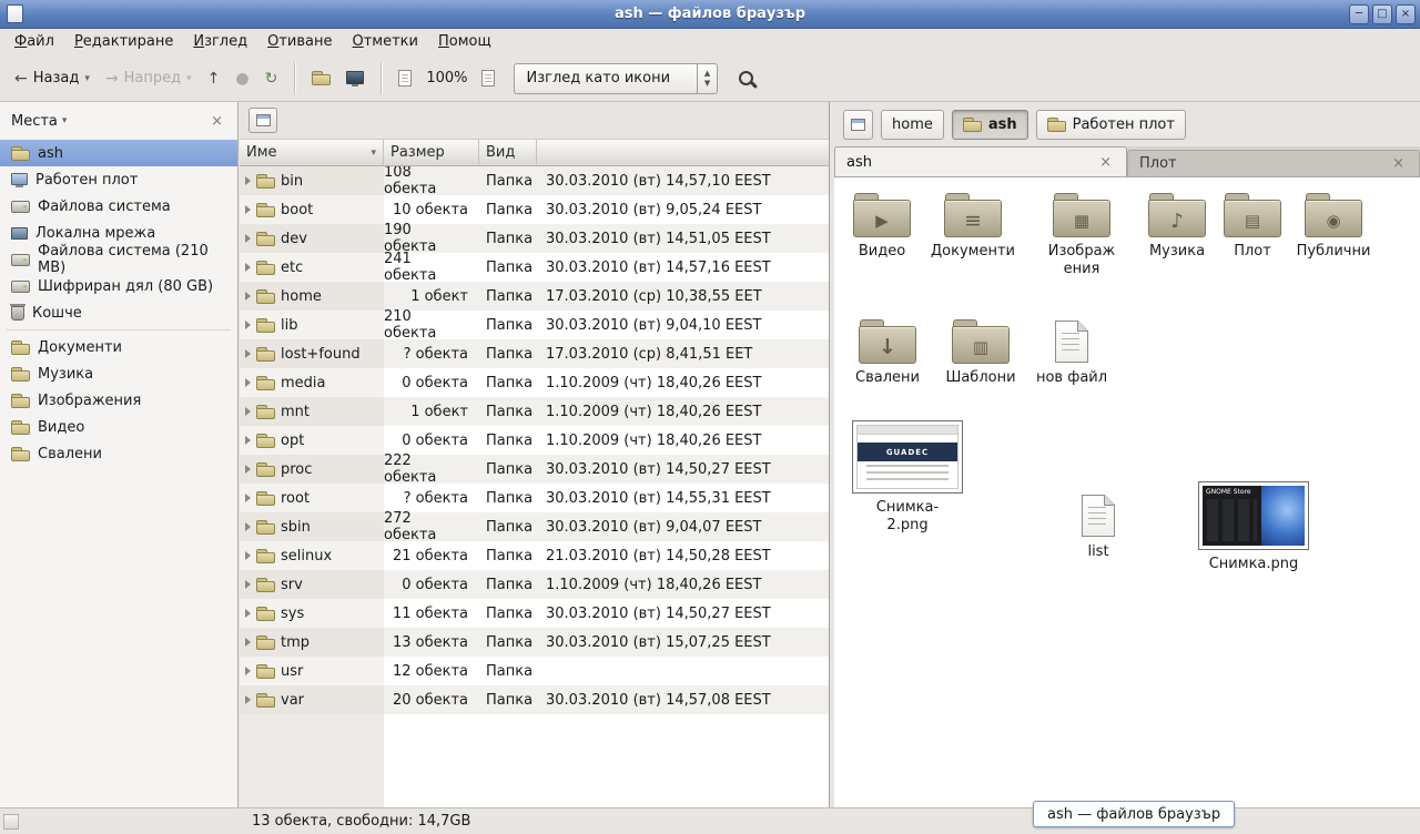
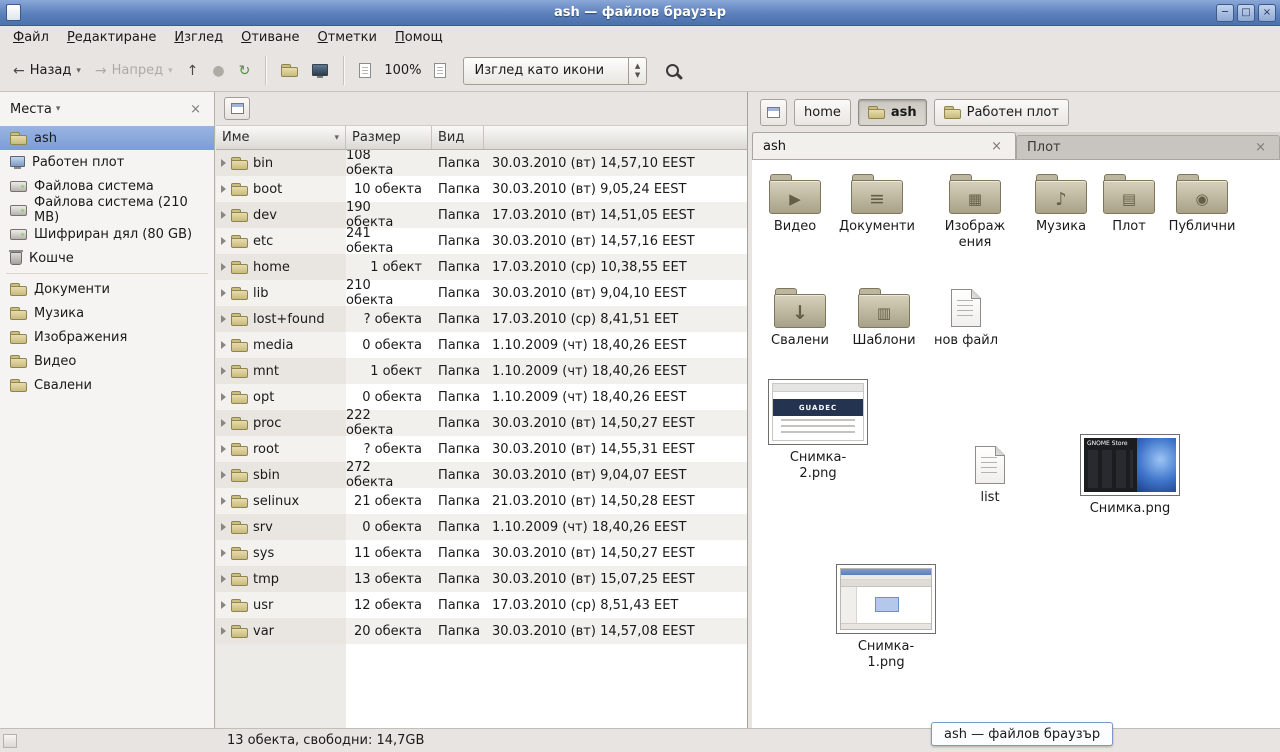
  ash — файлов браузър
  ─
  □
  ×
  Файл
  Редактиране
  Изглед
  Отиване
  Отметки
  Помощ
  ←
  Назад
  ▾
  →
  Напред
  ▾
  ↑
  ●
  ↻
  100%
  Изглед като икони
  ▼
  Места
  ▾
  ×
  ash
  Работен плот
  Файлова система
- Локална мрежа
  Файлова система (210 MB)
  Шифриран дял (80 GB)
  Кошче
  Документи
  Музика
  Изображения
  Видео
  Свалени
  Име
  ▾
  Размер
  Вид
  bin
  108 обекта
  Папка
  30.03.2010 (вт) 14,57,10 EEST
  boot
  10 обекта
  Папка
  30.03.2010 (вт) 9,05,24 EEST
  dev
  190 обекта
  Папка
- 30.03.2010 (вт) 14,51,05 EEST
+ 17.03.2010 (вт) 14,51,05 EEST
  etc
  241 обекта
  Папка
  30.03.2010 (вт) 14,57,16 EEST
  home
  1 обект
  Папка
  17.03.2010 (ср) 10,38,55 EET
  lib
  210 обекта
  Папка
  30.03.2010 (вт) 9,04,10 EEST
  lost+found
  ? обекта
  Папка
  17.03.2010 (ср) 8,41,51 EET
  media
  0 обекта
  Папка
  1.10.2009 (чт) 18,40,26 EEST
  mnt
  1 обект
  Папка
  1.10.2009 (чт) 18,40,26 EEST
  opt
  0 обекта
  Папка
  1.10.2009 (чт) 18,40,26 EEST
  proc
  222 обекта
  Папка
  30.03.2010 (вт) 14,50,27 EEST
  root
  ? обекта
  Папка
  30.03.2010 (вт) 14,55,31 EEST
  sbin
  272 обекта
  Папка
  30.03.2010 (вт) 9,04,07 EEST
  selinux
  21 обекта
  Папка
  21.03.2010 (вт) 14,50,28 EEST
  srv
  0 обекта
  Папка
  1.10.2009 (чт) 18,40,26 EEST
  sys
  11 обекта
  Папка
  30.03.2010 (вт) 14,50,27 EEST
  tmp
  13 обекта
  Папка
  30.03.2010 (вт) 15,07,25 EEST
  usr
  12 обекта
  Папка
+ 17.03.2010 (ср) 8,51,43 EET
  var
  20 обекта
  Папка
  30.03.2010 (вт) 14,57,08 EEST
  home
  ash
  Работен плот
  ash
  ×
  Плот
  ×
  Видео
  Документи
  Изображения
  Музика
  Плот
  Публични
  Свалени
  Шаблони
  нов файл
  GUADEC
  Снимка-2.png
  list
  Снимка.png
+ Снимка-1.png
  13 обекта, свободни: 14,7GB
  ash — файлов браузър
